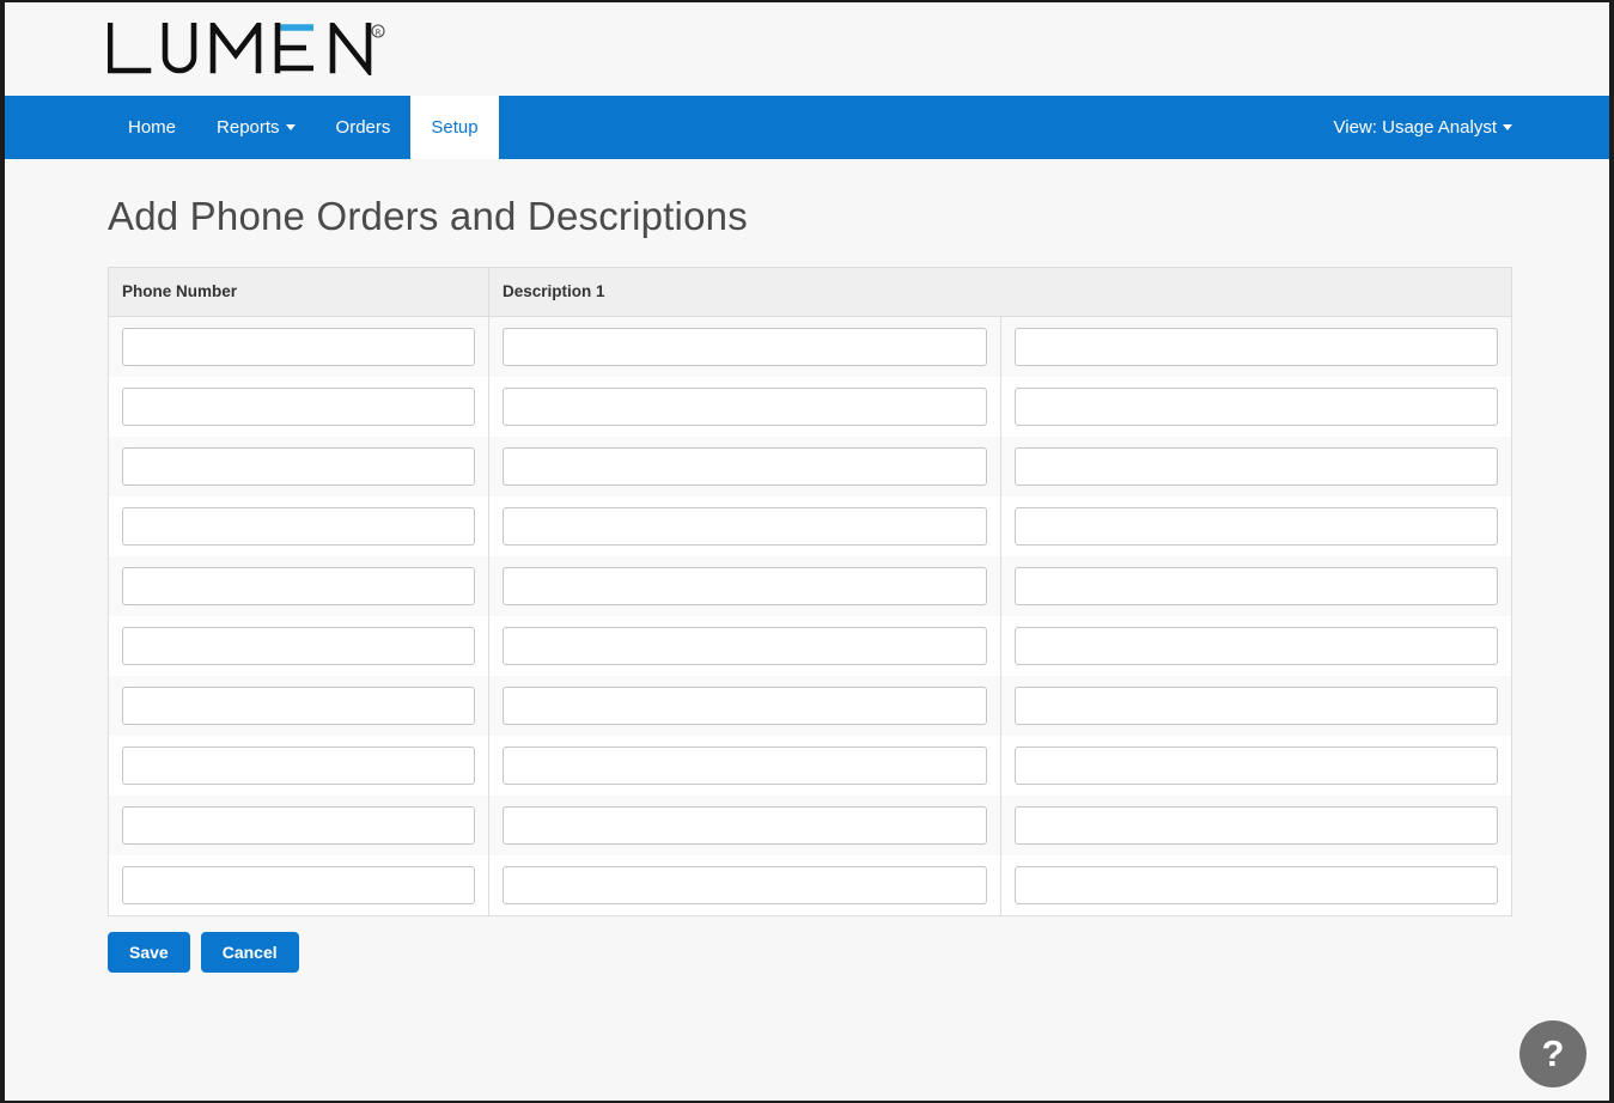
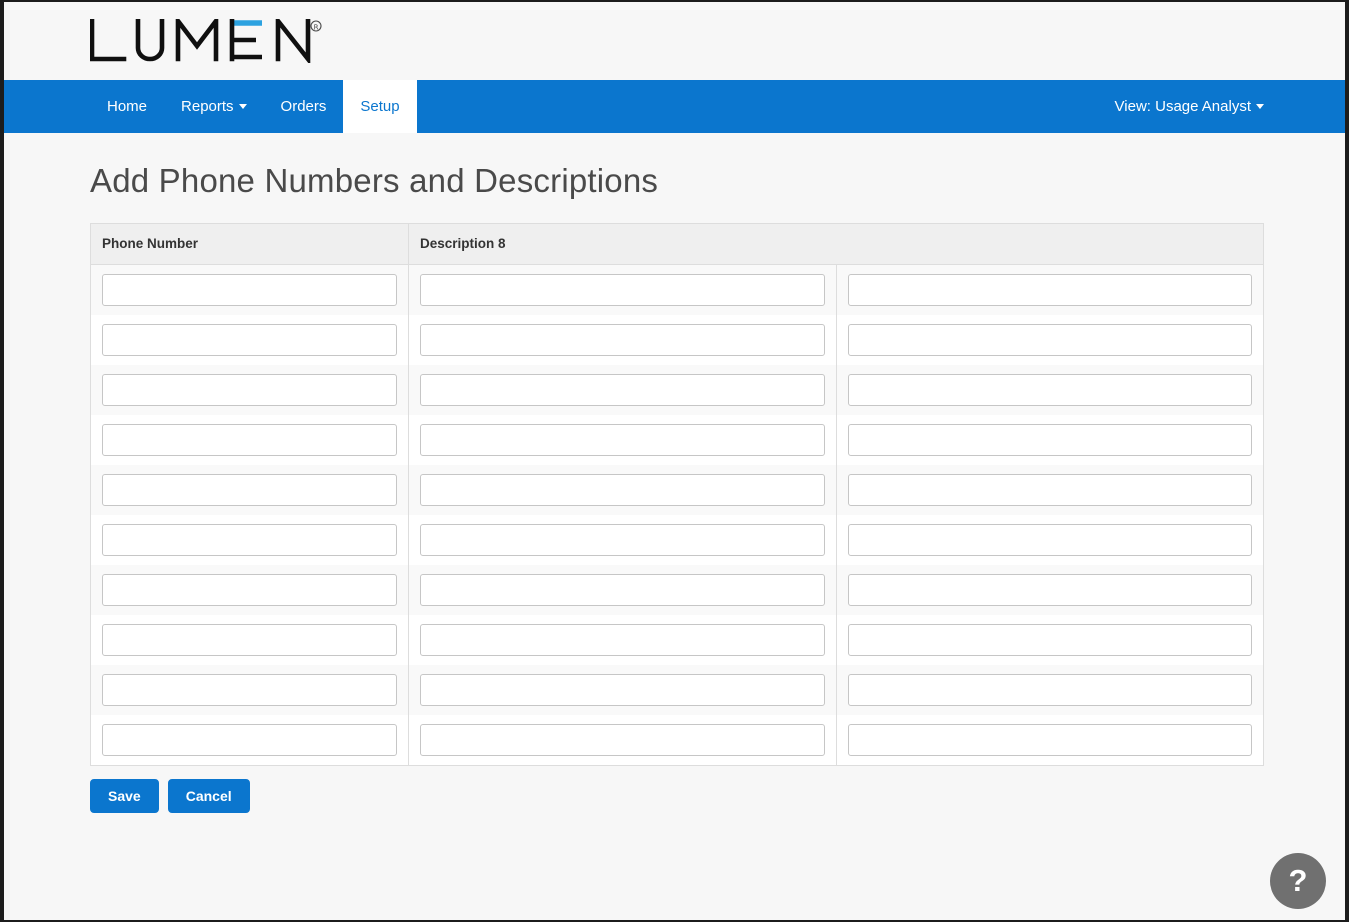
  R
  Home
  Reports
  Orders
  Setup
  View: Usage Analyst
- Add Phone Orders and Descriptions
+ Add Phone Numbers and Descriptions
  Phone Number
- Description 1
+ Description 8
  Save
  Cancel
  ?
